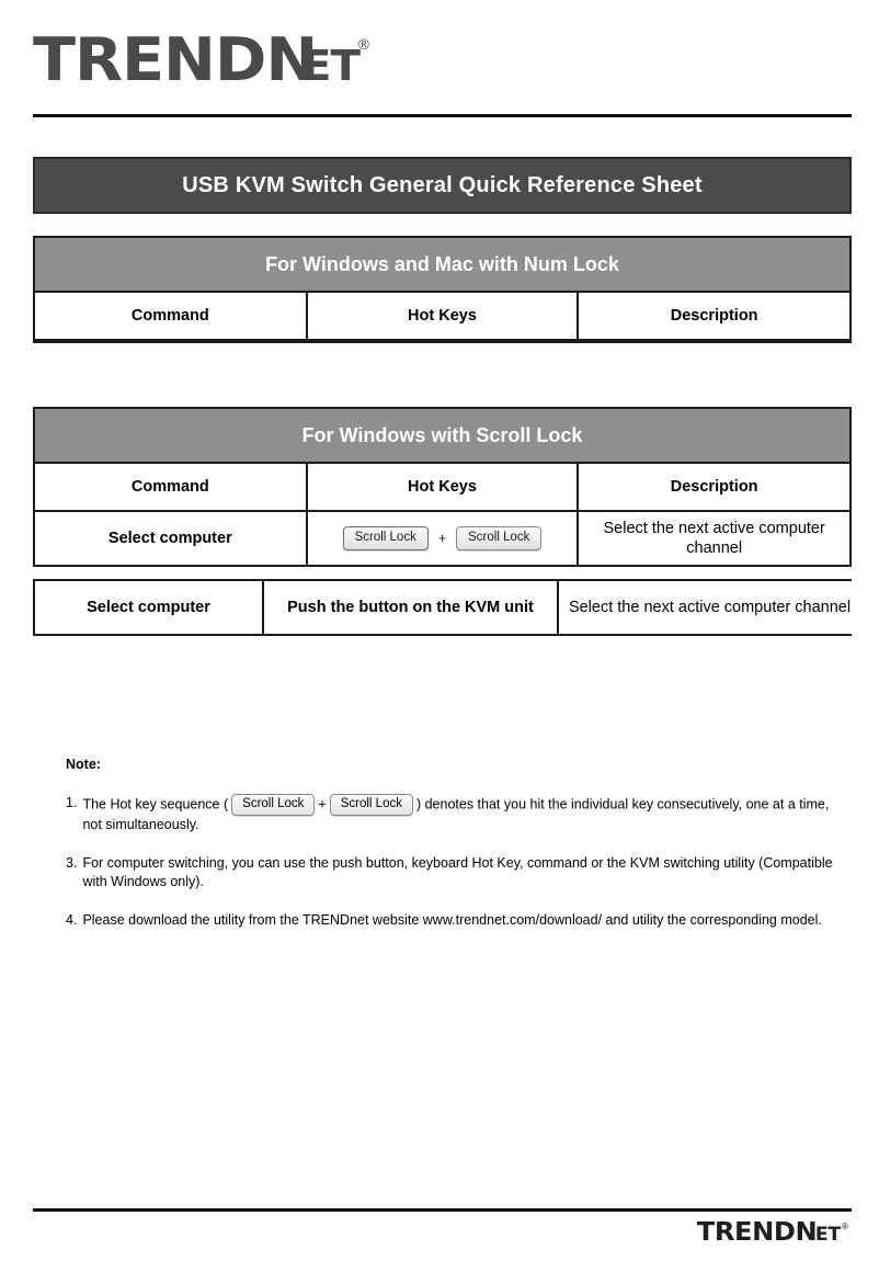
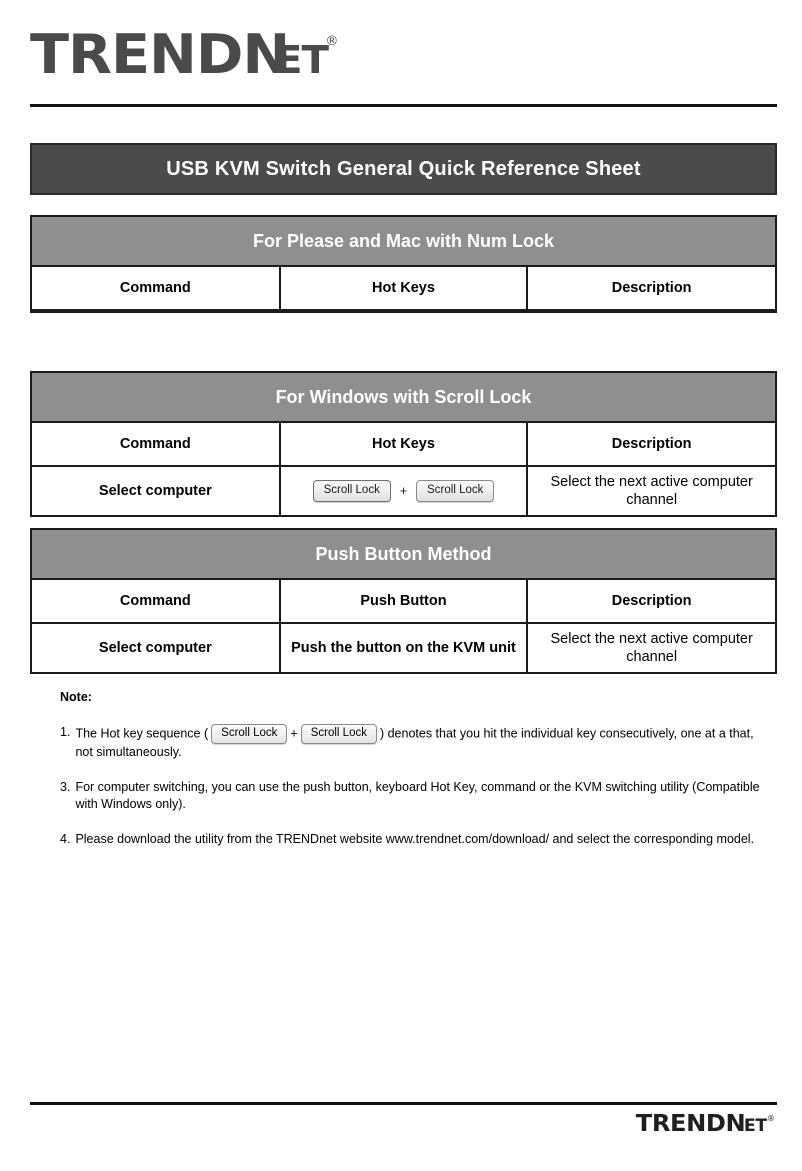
  TRENDNET®
  USB KVM Switch General Quick Reference Sheet
- For Windows and Mac with Num Lock
+ For Please and Mac with Num Lock
  Command	Hot Keys	Description
  For Windows with Scroll Lock
  Command	Hot Keys	Description
  Select computer	Scroll Lock + Scroll Lock	Select the next active computer channel
+ Push Button Method
+ Command	Push Button	Description
  Select computer	Push the button on the KVM unit	Select the next active computer channel
  Note:
  1.
- The Hot key sequence ( Scroll Lock + Scroll Lock ) denotes that you hit the individual key consecutively, one at a time, not simultaneously.
+ The Hot key sequence ( Scroll Lock + Scroll Lock ) denotes that you hit the individual key consecutively, one at a that, not simultaneously.
  3.
  For computer switching, you can use the push button, keyboard Hot Key, command or the KVM switching utility (Compatible with Windows only).
  4.
- Please download the utility from the TRENDnet website www.trendnet.com/download/ and utility the corresponding model.
+ Please download the utility from the TRENDnet website www.trendnet.com/download/ and select the corresponding model.
  TRENDNET®
